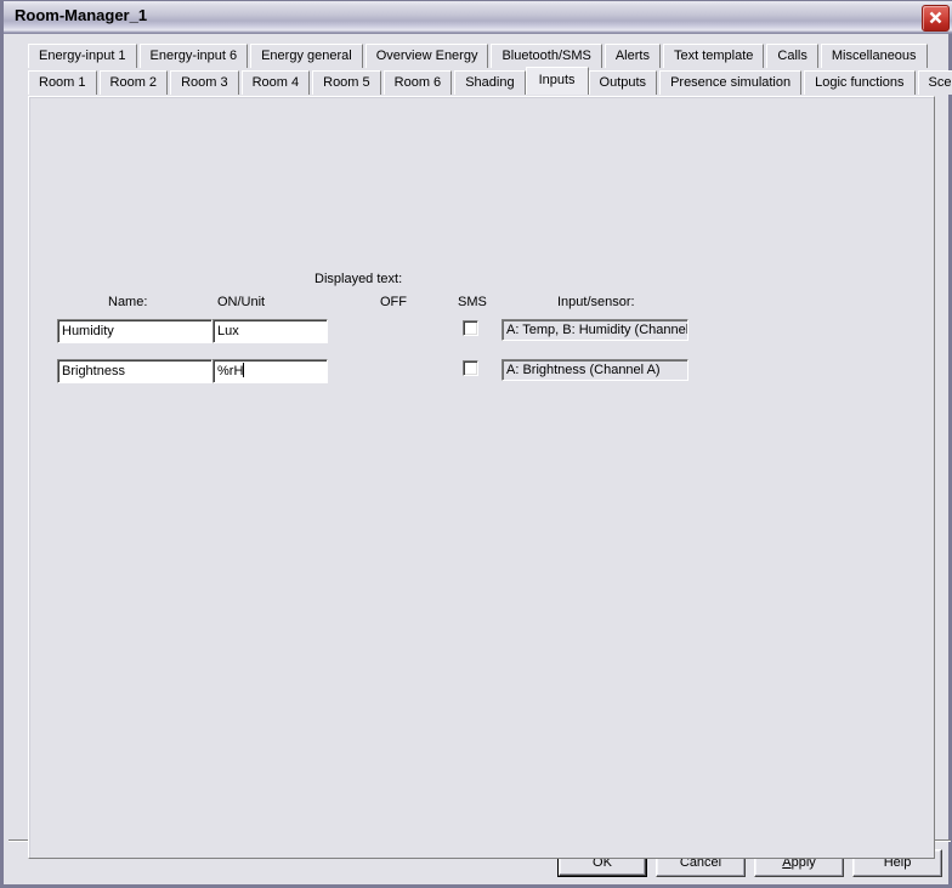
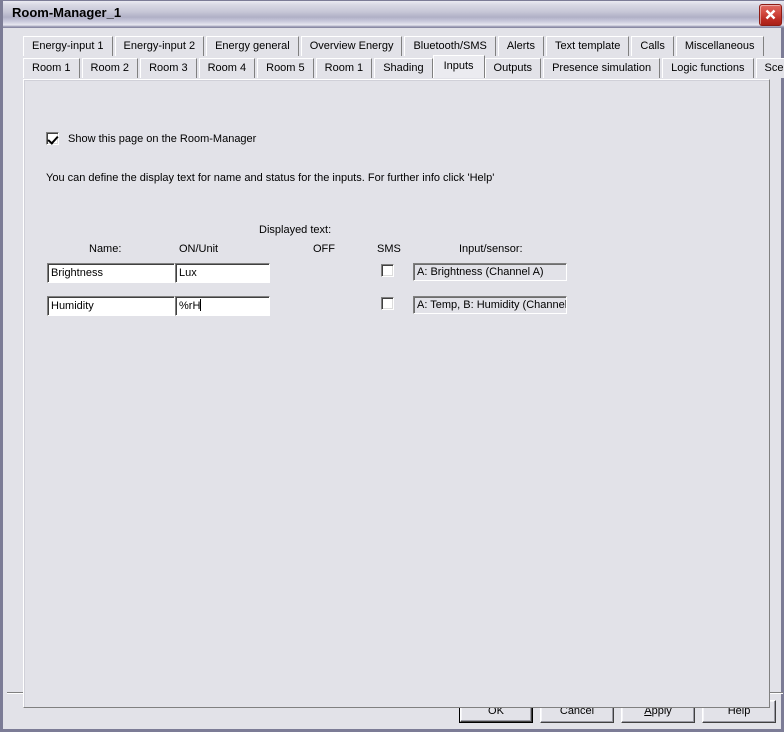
  Room-Manager_1
- Energy-input 1 Energy-input 6 Energy general Overview Energy Bluetooth/SMS Alerts Text template Calls Miscellaneous
+ Energy-input 1 Energy-input 2 Energy general Overview Energy Bluetooth/SMS Alerts Text template Calls Miscellaneous
- Room 1 Room 2 Room 3 Room 4 Room 5 Room 6 Shading Inputs Outputs Presence simulation Logic functions Sce
+ Room 1 Room 2 Room 3 Room 4 Room 5 Room 1 Shading Inputs Outputs Presence simulation Logic functions Sce
+ Show this page on the Room-Manager
+ You can define the display text for name and status for the inputs. For further info click 'Help'
  Displayed text:
  Name:
  ON/Unit
  OFF
  SMS
  Input/sensor:
- Humidity
+ Brightness
  Lux
- A: Temp, B: Humidity (Channel
+ A: Brightness (Channel A)
- Brightness
+ Humidity
  %rH
- A: Brightness (Channel A)
+ A: Temp, B: Humidity (Channel
  OK
  Cancel
  Apply
  Help
